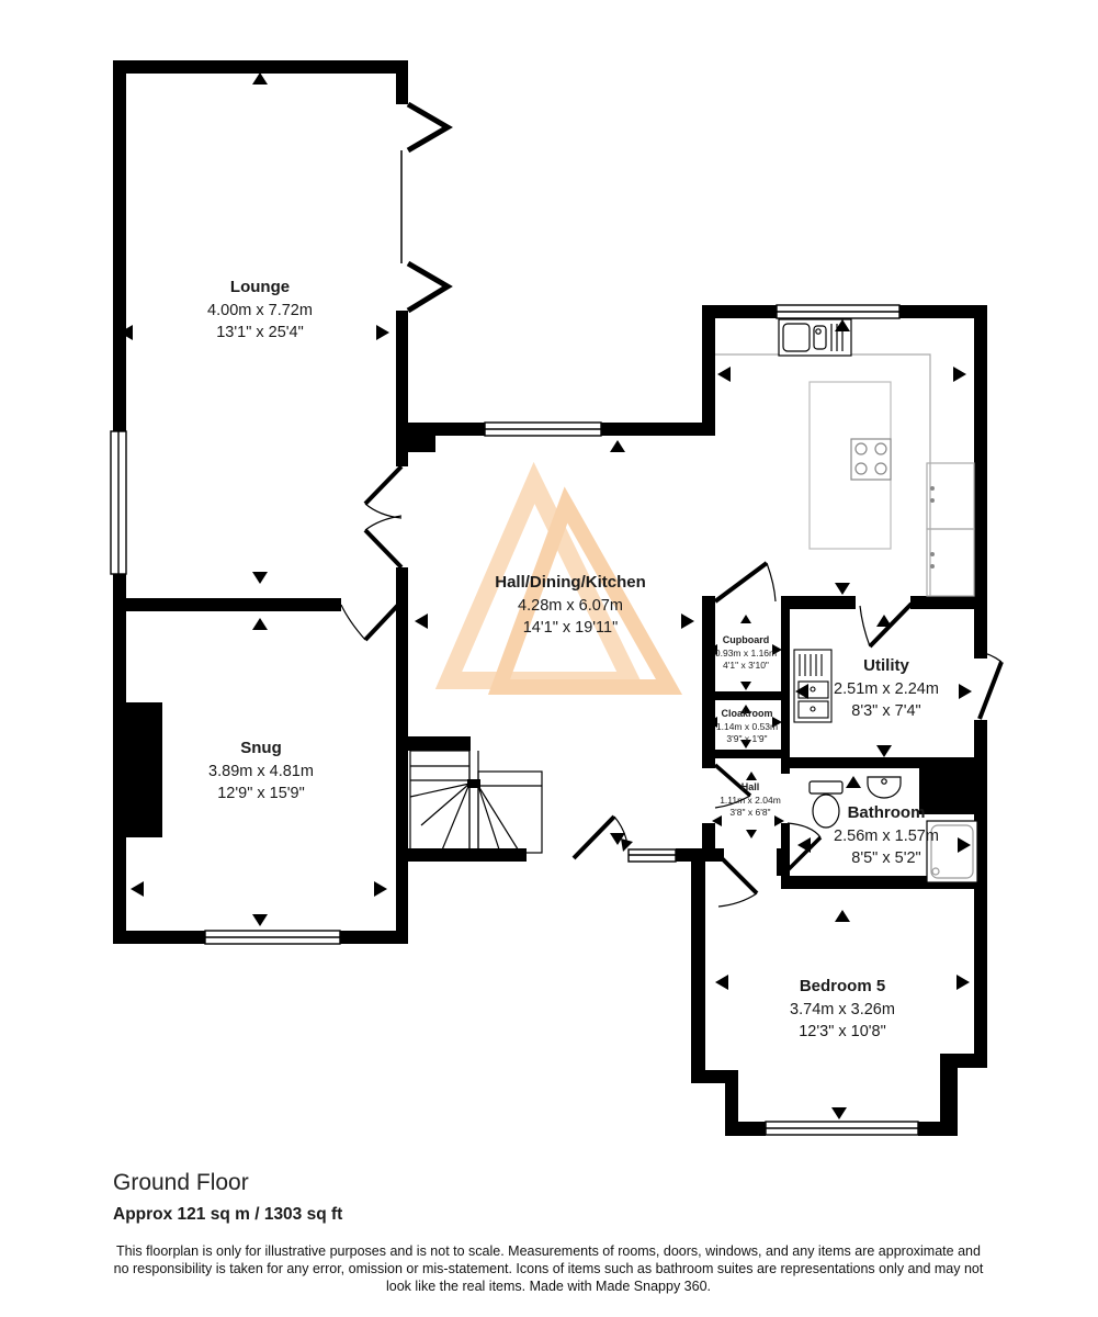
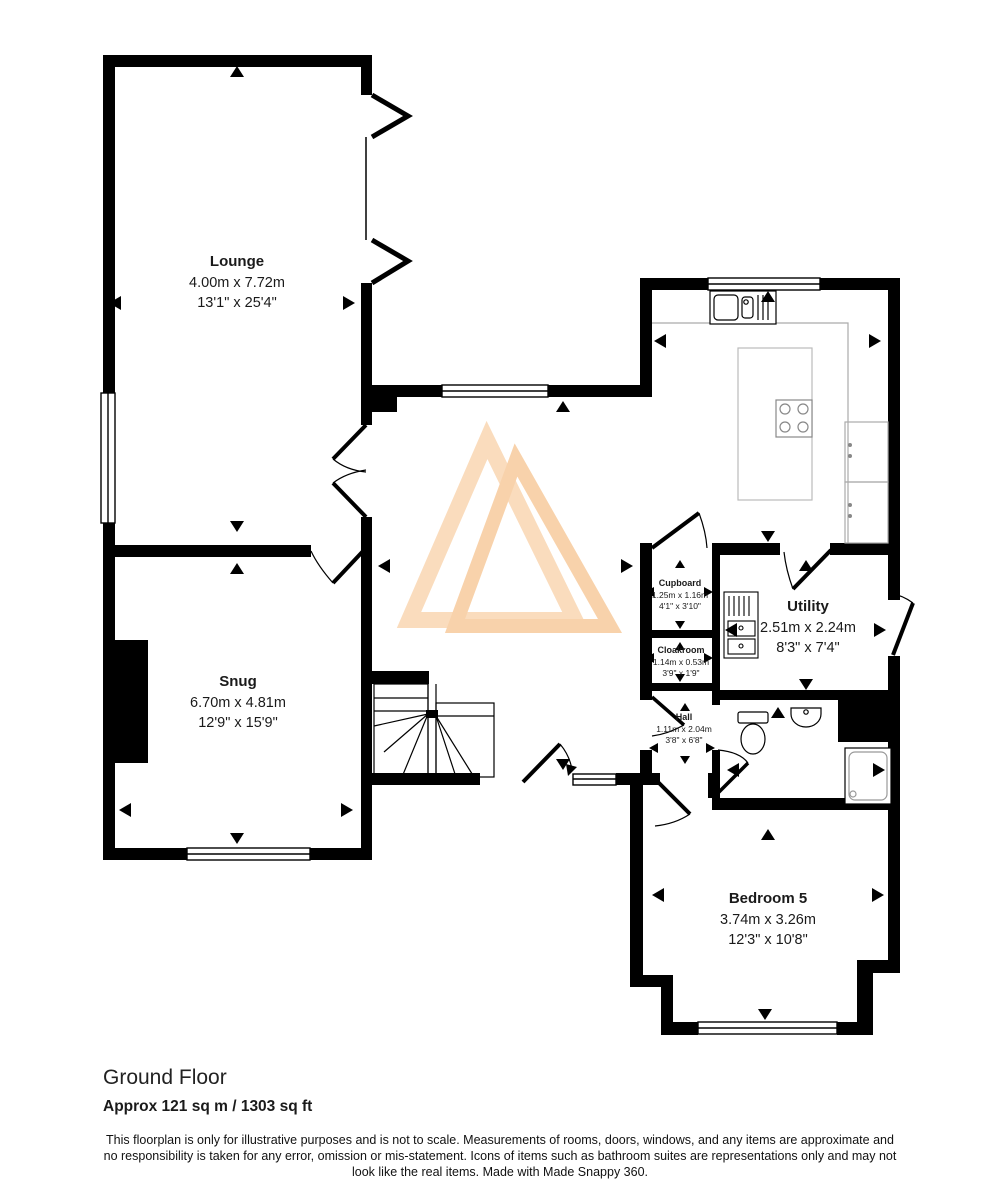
  Lounge
  4.00m x 7.72m
  13'1" x 25'4"
- Hall/Dining/Kitchen
- 4.28m x 6.07m
- 14'1" x 19'11"
  Snug
- 3.89m x 4.81m
+ 6.70m x 4.81m
  12'9" x 15'9"
  Cupboard
- 0.93m x 1.16m
+ 1.25m x 1.16m
  4'1" x 3'10"
  Cloakroom
  1.14m x 0.53m
  3'9" x 1'9"
  Utility
  2.51m x 2.24m
  8'3" x 7'4"
  Hall
  1.11m x 2.04m
  3'8" x 6'8"
- Bathroom
- 2.56m x 1.57m
- 8'5" x 5'2"
  Bedroom 5
  3.74m x 3.26m
  12'3" x 10'8"
  Ground Floor
  Approx 121 sq m / 1303 sq ft
  This floorplan is only for illustrative purposes and is not to scale. Measurements of rooms, doors, windows, and any items are approximate and no responsibility is taken for any error, omission or mis-statement. Icons of items such as bathroom suites are representations only and may not look like the real items. Made with Made Snappy 360.
